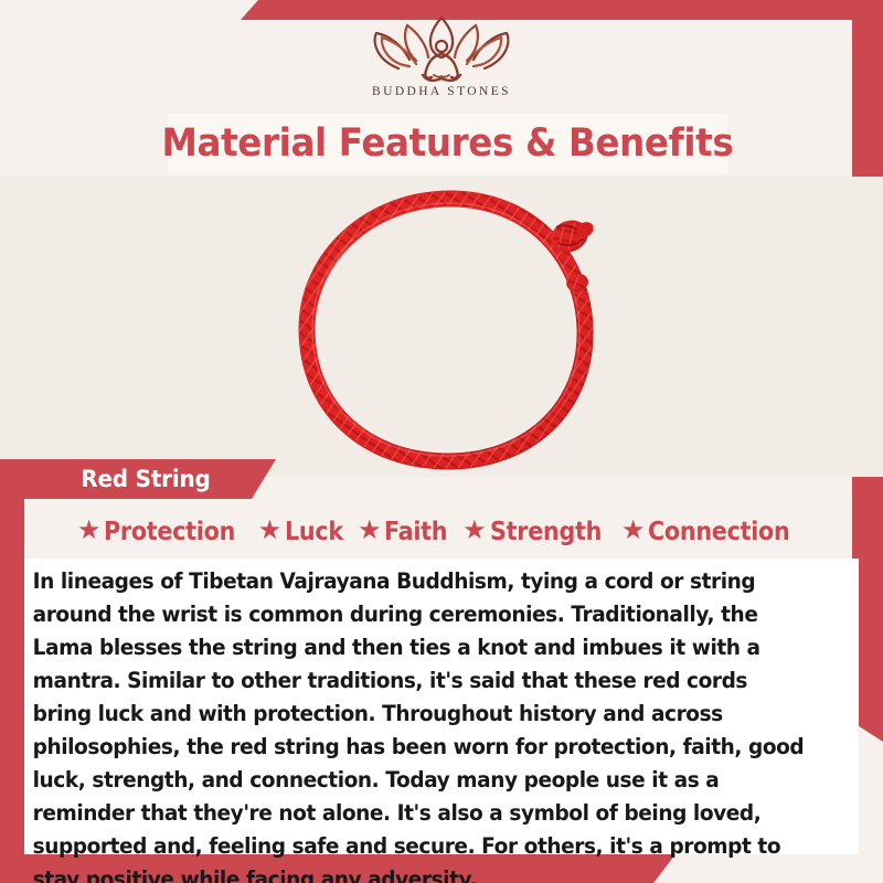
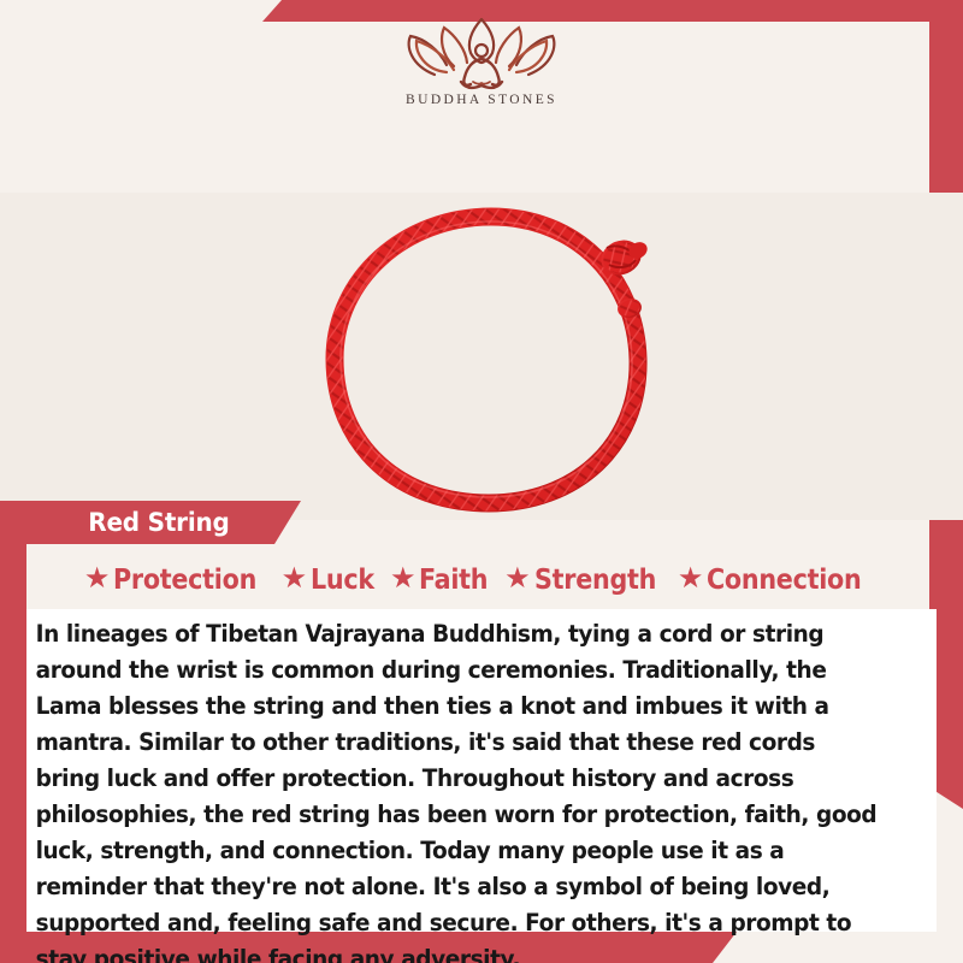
  BUDDHA STONES
- Material Features & Benefits
  Red String
  ★
  Protection
  ★
  Luck
  ★
  Faith
  ★
  Strength
  ★
  Connection
- In lineages of Tibetan Vajrayana Buddhism, tying a cord or string around the wrist is common during ceremonies. Traditionally, the Lama blesses the string and then ties a knot and imbues it with a mantra. Similar to other traditions, it's said that these red cords bring luck and with protection. Throughout history and across philosophies, the red string has been worn for protection, faith, good luck, strength, and connection. Today many people use it as a reminder that they're not alone. It's also a symbol of being loved, supported and, feeling safe and secure. For others, it's a prompt to stay positive while facing any adversity.
+ In lineages of Tibetan Vajrayana Buddhism, tying a cord or string around the wrist is common during ceremonies. Traditionally, the Lama blesses the string and then ties a knot and imbues it with a mantra. Similar to other traditions, it's said that these red cords bring luck and offer protection. Throughout history and across philosophies, the red string has been worn for protection, faith, good luck, strength, and connection. Today many people use it as a reminder that they're not alone. It's also a symbol of being loved, supported and, feeling safe and secure. For others, it's a prompt to stay positive while facing any adversity.
